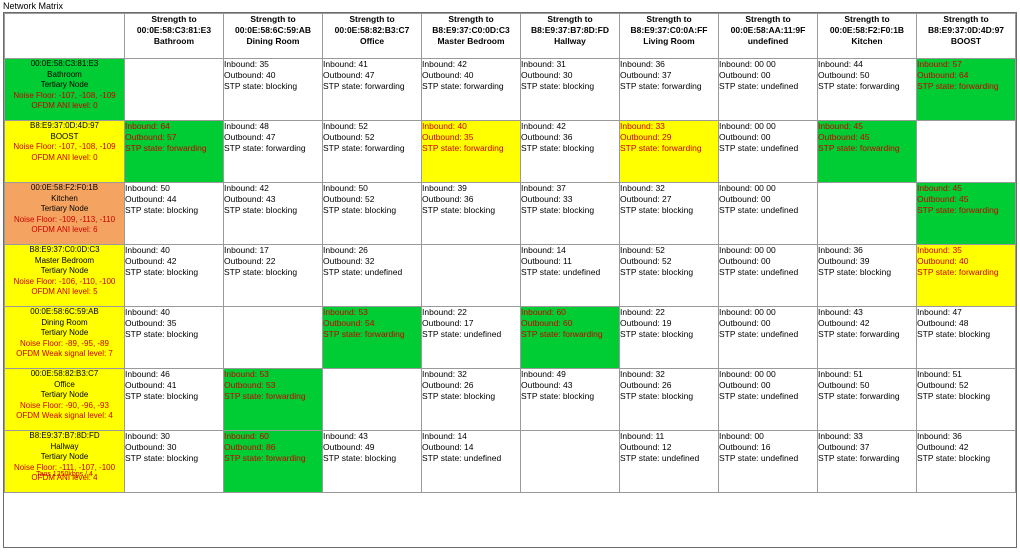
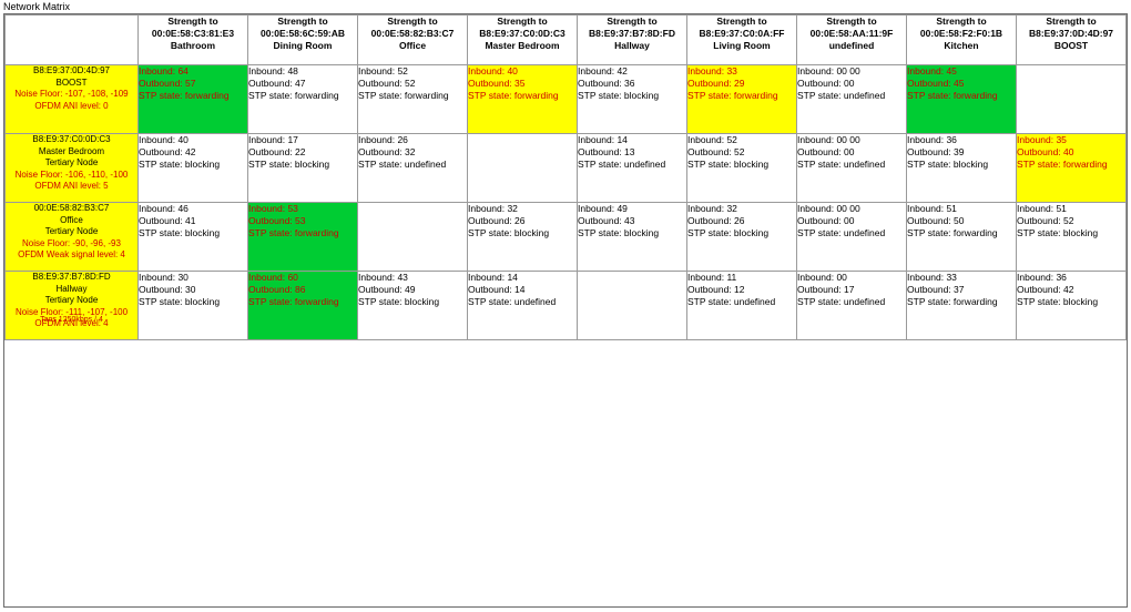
  Network Matrix
  	Strength to00:0E:58:C3:81:E3Bathroom	Strength to00:0E:58:6C:59:ABDining Room	Strength to00:0E:58:82:B3:C7Office	Strength toB8:E9:37:C0:0D:C3Master Bedroom	Strength toB8:E9:37:B7:8D:FDHallway	Strength toB8:E9:37:C0:0A:FFLiving Room	Strength to00:0E:58:AA:11:9Fundefined	Strength to00:0E:58:F2:F0:1BKitchen	Strength toB8:E9:37:0D:4D:97BOOST
- 00:0E:58:C3:81:E3BathroomTertiary NodeNoise Floor: -107, -108, -109OFDM ANI level: 0		Inbound: 35Outbound: 40STP state: blocking	Inbound: 41Outbound: 47STP state: forwarding	Inbound: 42Outbound: 40STP state: forwarding	Inbound: 31Outbound: 30STP state: blocking	Inbound: 36Outbound: 37STP state: forwarding	Inbound: 00 00Outbound: 00STP state: undefined	Inbound: 44Outbound: 50STP state: forwarding	Inbound: 57Outbound: 64STP state: forwarding
  B8:E9:37:0D:4D:97BOOSTNoise Floor: -107, -108, -109OFDM ANI level: 0	Inbound: 64Outbound: 57STP state: forwarding	Inbound: 48Outbound: 47STP state: forwarding	Inbound: 52Outbound: 52STP state: forwarding	Inbound: 40Outbound: 35STP state: forwarding	Inbound: 42Outbound: 36STP state: blocking	Inbound: 33Outbound: 29STP state: forwarding	Inbound: 00 00Outbound: 00STP state: undefined	Inbound: 45Outbound: 45STP state: forwarding
- 00:0E:58:F2:F0:1BKitchenTertiary NodeNoise Floor: -109, -113, -110OFDM ANI level: 6	Inbound: 50Outbound: 44STP state: blocking	Inbound: 42Outbound: 43STP state: blocking	Inbound: 50Outbound: 52STP state: blocking	Inbound: 39Outbound: 36STP state: blocking	Inbound: 37Outbound: 33STP state: blocking	Inbound: 32Outbound: 27STP state: blocking	Inbound: 00 00Outbound: 00STP state: undefined		Inbound: 45Outbound: 45STP state: forwarding
- B8:E9:37:C0:0D:C3Master BedroomTertiary NodeNoise Floor: -106, -110, -100OFDM ANI level: 5	Inbound: 40Outbound: 42STP state: blocking	Inbound: 17Outbound: 22STP state: blocking	Inbound: 26Outbound: 32STP state: undefined		Inbound: 14Outbound: 11STP state: undefined	Inbound: 52Outbound: 52STP state: blocking	Inbound: 00 00Outbound: 00STP state: undefined	Inbound: 36Outbound: 39STP state: blocking	Inbound: 35Outbound: 40STP state: forwarding
+ B8:E9:37:C0:0D:C3Master BedroomTertiary NodeNoise Floor: -106, -110, -100OFDM ANI level: 5	Inbound: 40Outbound: 42STP state: blocking	Inbound: 17Outbound: 22STP state: blocking	Inbound: 26Outbound: 32STP state: undefined		Inbound: 14Outbound: 13STP state: undefined	Inbound: 52Outbound: 52STP state: blocking	Inbound: 00 00Outbound: 00STP state: undefined	Inbound: 36Outbound: 39STP state: blocking	Inbound: 35Outbound: 40STP state: forwarding
- 00:0E:58:6C:59:ABDining RoomTertiary NodeNoise Floor: -89, -95, -89OFDM Weak signal level: 7	Inbound: 40Outbound: 35STP state: blocking		Inbound: 53Outbound: 54STP state: forwarding	Inbound: 22Outbound: 17STP state: undefined	Inbound: 60Outbound: 60STP state: forwarding	Inbound: 22Outbound: 19STP state: blocking	Inbound: 00 00Outbound: 00STP state: undefined	Inbound: 43Outbound: 42STP state: forwarding	Inbound: 47Outbound: 48STP state: blocking
  00:0E:58:82:B3:C7OfficeTertiary NodeNoise Floor: -90, -96, -93OFDM Weak signal level: 4	Inbound: 46Outbound: 41STP state: blocking	Inbound: 53Outbound: 53STP state: forwarding		Inbound: 32Outbound: 26STP state: blocking	Inbound: 49Outbound: 43STP state: blocking	Inbound: 32Outbound: 26STP state: blocking	Inbound: 00 00Outbound: 00STP state: undefined	Inbound: 51Outbound: 50STP state: forwarding	Inbound: 51Outbound: 52STP state: blocking
- B8:E9:37:B7:8D:FDHallwayTertiary NodeNoise Floor: -111, -107, -100OFDM ANI level: 4	Inbound: 30Outbound: 30STP state: blocking	Inbound: 60Outbound: 86STP state: forwarding	Inbound: 43Outbound: 49STP state: blocking	Inbound: 14Outbound: 14STP state: undefined		Inbound: 11Outbound: 12STP state: undefined	Inbound: 00Outbound: 16STP state: undefined	Inbound: 33Outbound: 37STP state: forwarding	Inbound: 36Outbound: 42STP state: blocking
+ B8:E9:37:B7:8D:FDHallwayTertiary NodeNoise Floor: -111, -107, -100OFDM ANI level: 4	Inbound: 30Outbound: 30STP state: blocking	Inbound: 60Outbound: 86STP state: forwarding	Inbound: 43Outbound: 49STP state: blocking	Inbound: 14Outbound: 14STP state: undefined		Inbound: 11Outbound: 12STP state: undefined	Inbound: 00Outbound: 17STP state: undefined	Inbound: 33Outbound: 37STP state: forwarding	Inbound: 36Outbound: 42STP state: blocking
